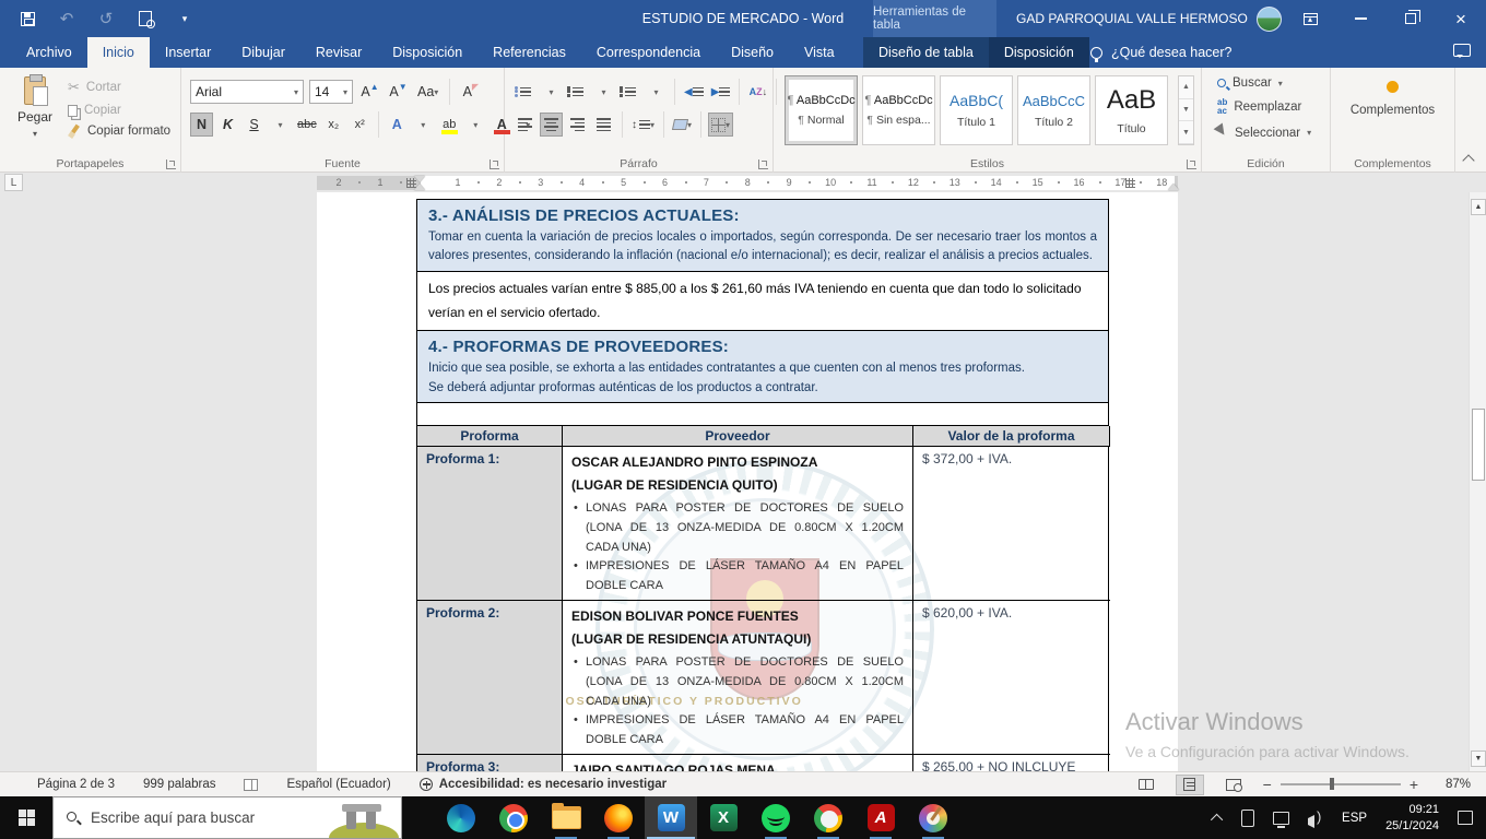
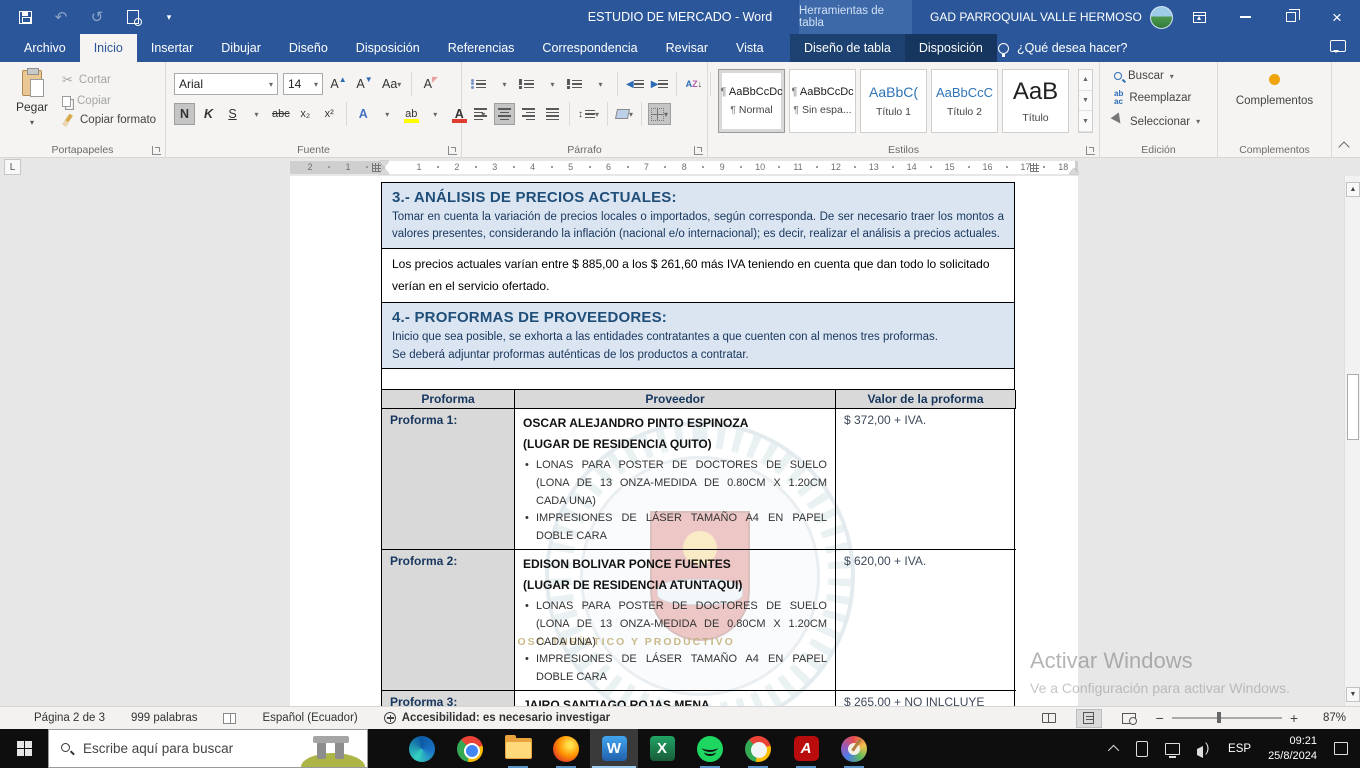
  ↶
  ↺
  ▾
  ESTUDIO DE MERCADO - Word
  Herramientas de tabla
  GAD PARROQUIAL VALLE HERMOSO
  ▴
  ×
  Archivo
  Inicio
  Insertar
  Dibujar
- Revisar
+ Diseño
  Disposición
  Referencias
  Correspondencia
- Diseño
+ Revisar
  Vista
  Diseño de tabla
  Disposición
  ¿Qué desea hacer?
  Pegar
  ▾
  ✂
  Cortar
  Copiar
  Copiar formato
  Portapapeles
  Arial
  ▾
  14
  ▾
  A
  ▲
  A
  ▼
  Aa
  ▾
  A
  ◤
  N
  K
  S
  ▾
  abc
  x₂
  x²
  A
  ▾
  ab
  ▾
  A
  ▾
  Fuente
  ▾
  ▾
  ▾
  ◀
  ▶
  AZ↓
  ↕
  ▾
  ▾
  ▾
  Párrafo
  AaBbCcDc
  Normal
  AaBbCcDc
  Sin espa...
  AaBbC(
  Título 1
  AaBbCcC
  Título 2
  AaB
  Título
  Estilos
  Buscar
  ▾
  ab
  ac
  Reemplazar
  Seleccionar
  ▾
  Edición
  Complementos
  Complementos
  L
  2
  1
  1
  2
  3
  4
  5
  6
  7
  8
  9
  10
  11
  12
  13
  14
  15
  16
  17
  18
  OSO TURÍSTICO Y PRODUCTIVO
  3.- ANÁLISIS DE PRECIOS ACTUALES:
  Tomar en cuenta la variación de precios locales o importados, según corresponda. De ser necesario traer los montos a valores presentes, considerando la inflación (nacional e/o internacional); es decir, realizar el análisis a precios actuales.
  Los precios actuales varían entre $ 885,00 a los $ 261,60 más IVA teniendo en cuenta que dan todo lo solicitado verían en el servicio ofertado.
  4.- PROFORMAS DE PROVEEDORES:
  Inicio que sea posible, se exhorta a las entidades contratantes a que cuenten con al menos tres proformas.
  Se deberá adjuntar proformas auténticas de los productos a contratar.
  Proforma
  Proveedor
  Valor de la proforma
  Proforma 1:
  OSCAR ALEJANDRO PINTO ESPINOZA
  (LUGAR DE RESIDENCIA QUITO)
  LONAS PARA POSTER DE DOCTORES DE SUELO (LONA DE 13 ONZA-MEDIDA DE 0.80CM X 1.20CM CADA UNA)
  IMPRESIONES DE LÁSER TAMAÑO A4 EN PAPEL DOBLE CARA
  $ 372,00 + IVA.
  Proforma 2:
  EDISON BOLIVAR PONCE FUENTES
  (LUGAR DE RESIDENCIA ATUNTAQUI)
  LONAS PARA POSTER DE DOCTORES DE SUELO (LONA DE 13 ONZA-MEDIDA DE 0.80CM X 1.20CM CADA UNA)
  IMPRESIONES DE LÁSER TAMAÑO A4 EN PAPEL DOBLE CARA
  $ 620,00 + IVA.
  Proforma 3:
  JAIRO SANTIAGO ROJAS MENA
  $ 265,00 + NO INLCLUYE
  Activar Windows
  Ve a Configuración para activar Windows.
  Página 2 de 3
  999 palabras
  Español (Ecuador)
  Accesibilidad: es necesario investigar
  −
  +
  87%
  Escribe aquí para buscar
  W
  X
  A
  ESP
  09:21
- 25/1/2024
+ 25/8/2024
